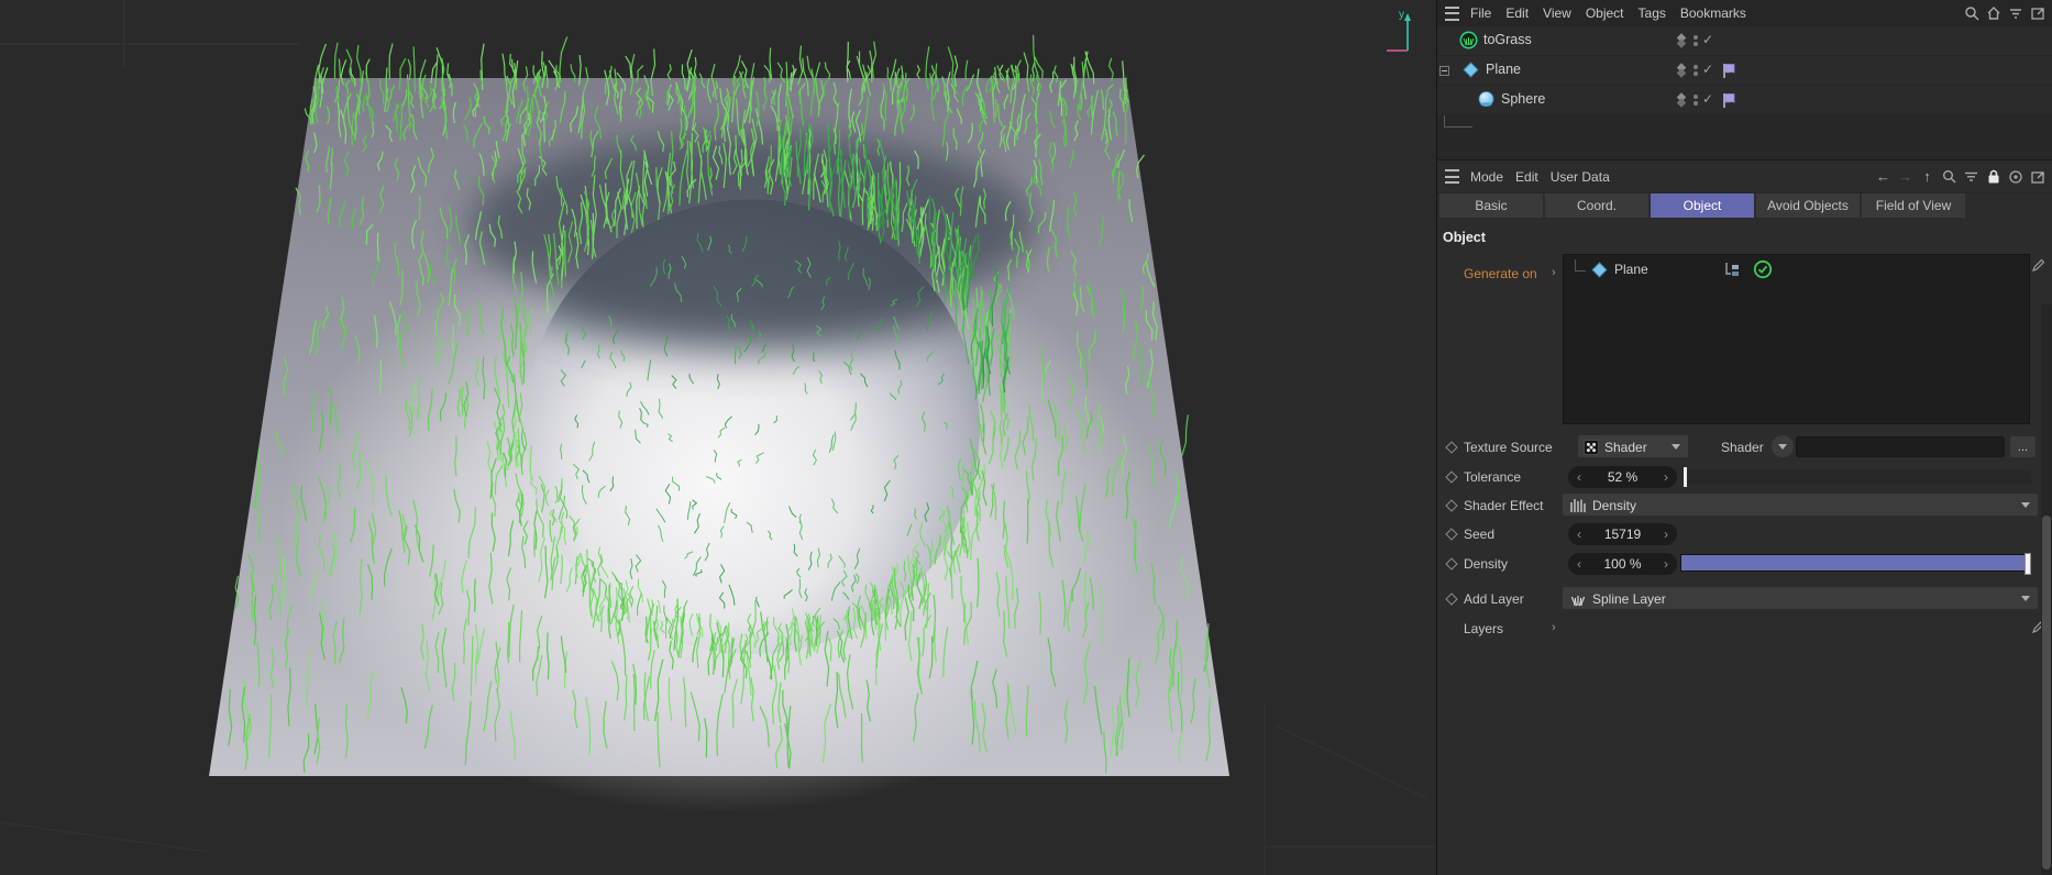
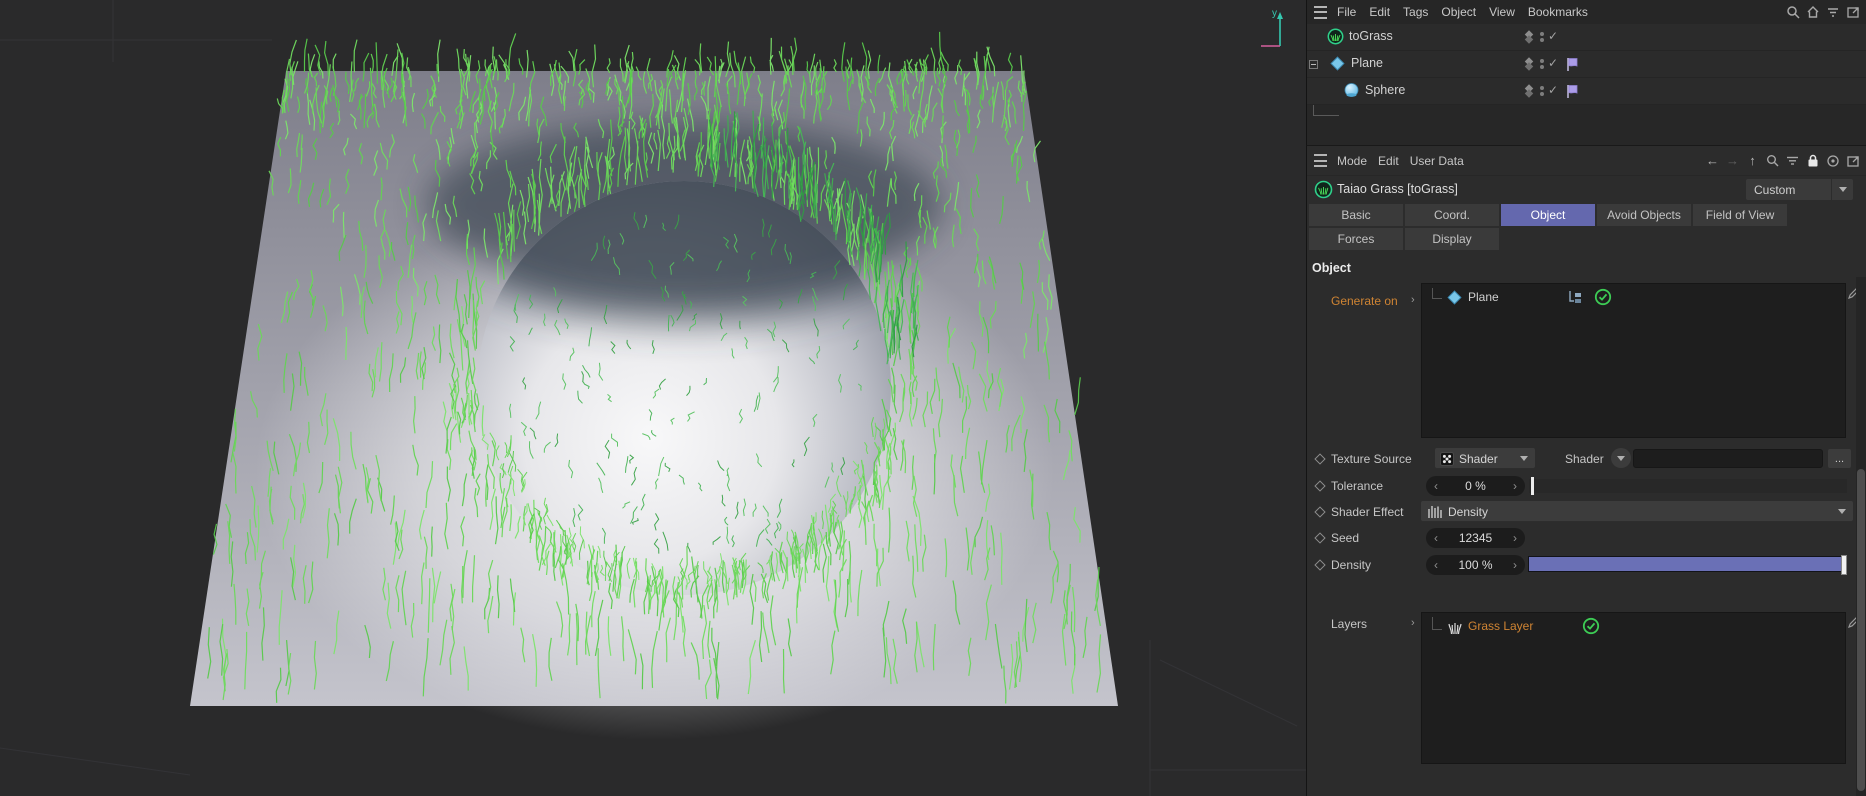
  y
  File
  Edit
- View
+ Tags
  Object
- Tags
+ View
  Bookmarks
  toGrass
  ✓
  Plane
  ✓
  Sphere
  ✓
  Mode
  Edit
  User Data
  ←
  →
  ↑
+ Taiao Grass [toGrass]
+ Custom
  Basic
  Coord.
  Object
  Avoid Objects
  Field of View
+ Forces
+ Display
  Object
  Generate on
  ›
  Plane
  Texture Source
  Shader
  Shader
  ...
  Tolerance
  ‹
- 52 %
+ 0 %
  ›
  Shader Effect
  Density
  Seed
  ‹
- 15719
+ 12345
  ›
  Density
  ‹
  100 %
  ›
- Add Layer
- Spline Layer
  Layers
  ›
+ Grass Layer
